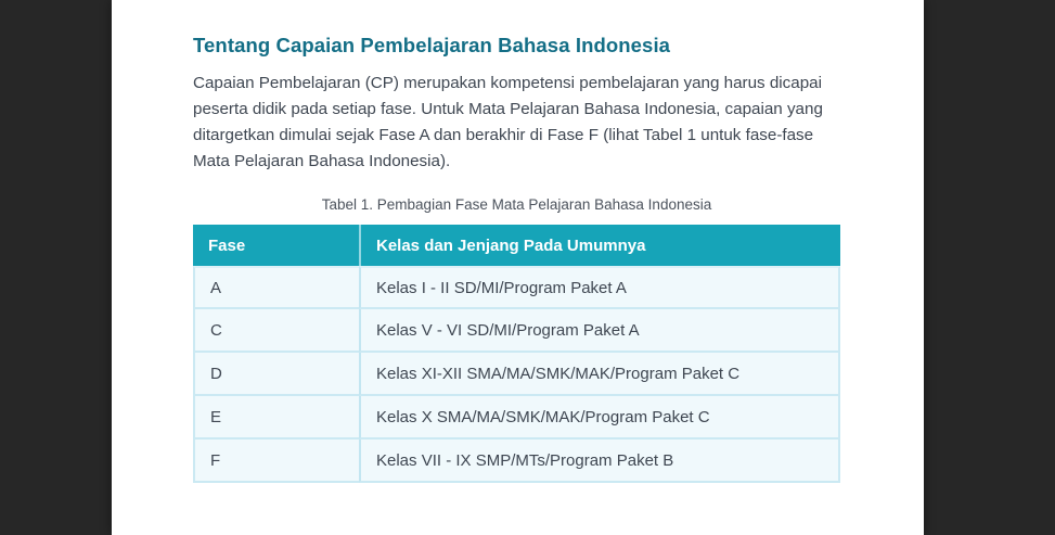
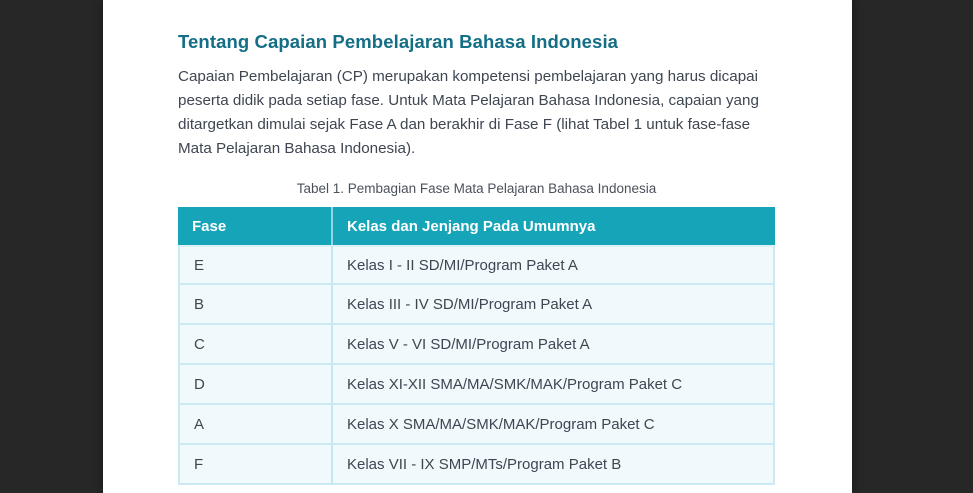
  Tentang Capaian Pembelajaran Bahasa Indonesia
  Capaian Pembelajaran (CP) merupakan kompetensi pembelajaran yang harus dicapai peserta didik pada setiap fase. Untuk Mata Pelajaran Bahasa Indonesia, capaian yang ditargetkan dimulai sejak Fase A dan berakhir di Fase F (lihat Tabel 1 untuk fase-fase Mata Pelajaran Bahasa Indonesia).
  Tabel 1. Pembagian Fase Mata Pelajaran Bahasa Indonesia
  Fase	Kelas dan Jenjang Pada Umumnya
- A	Kelas I - II SD/MI/Program Paket A
+ E	Kelas I - II SD/MI/Program Paket A
+ B	Kelas III - IV SD/MI/Program Paket A
  C	Kelas V - VI SD/MI/Program Paket A
  D	Kelas XI-XII SMA/MA/SMK/MAK/Program Paket C
- E	Kelas X SMA/MA/SMK/MAK/Program Paket C
+ A	Kelas X SMA/MA/SMK/MAK/Program Paket C
  F	Kelas VII - IX SMP/MTs/Program Paket B
